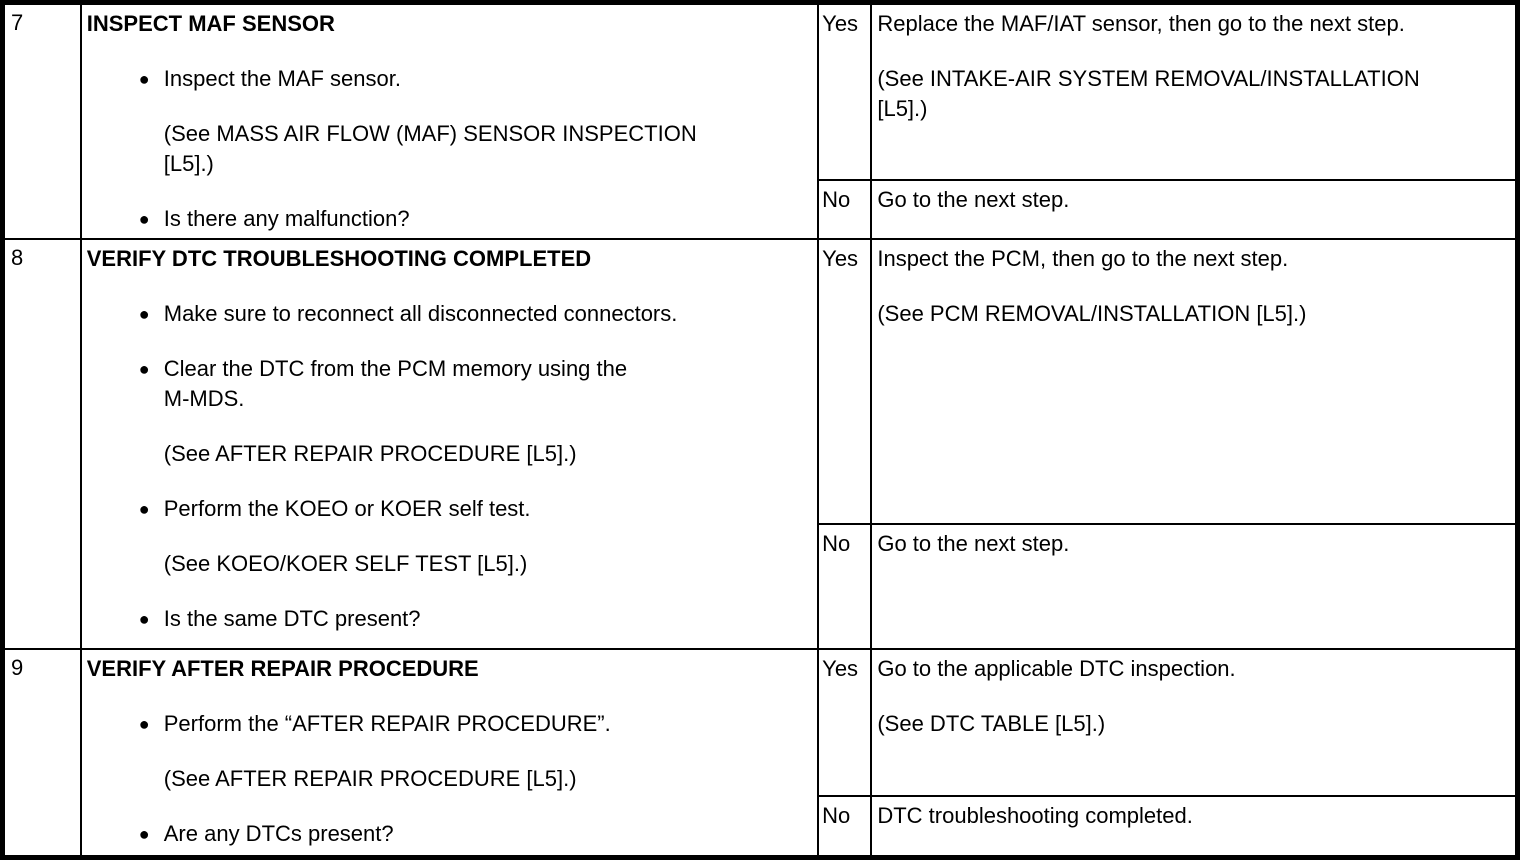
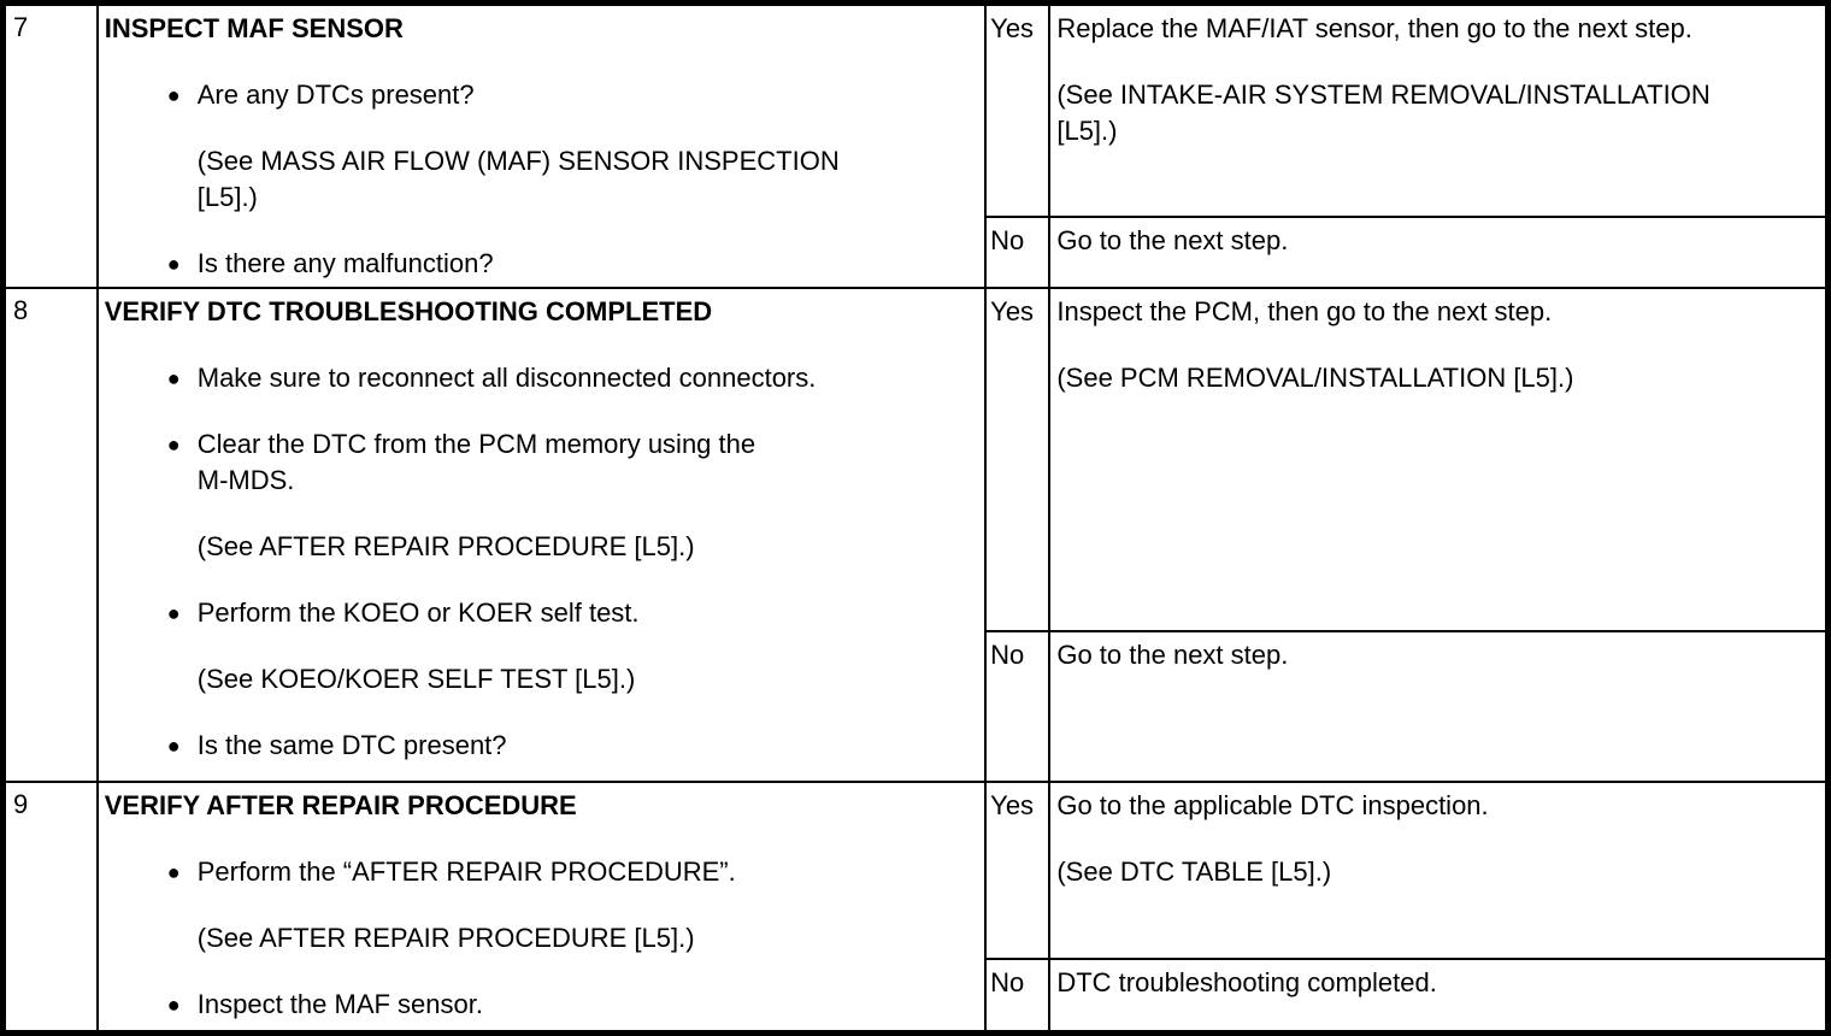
- 7	INSPECT MAF SENSOR ● Inspect the MAF sensor. (See MASS AIR FLOW (MAF) SENSOR INSPECTION [L5].) ● Is there any malfunction?	Yes	Replace the MAF/IAT sensor, then go to the next step. (See INTAKE-AIR SYSTEM REMOVAL/INSTALLATION [L5].)
+ 7	INSPECT MAF SENSOR ● Are any DTCs present? (See MASS AIR FLOW (MAF) SENSOR INSPECTION [L5].) ● Is there any malfunction?	Yes	Replace the MAF/IAT sensor, then go to the next step. (See INTAKE-AIR SYSTEM REMOVAL/INSTALLATION [L5].)
  No	Go to the next step.
  8	VERIFY DTC TROUBLESHOOTING COMPLETED ● Make sure to reconnect all disconnected connectors. ● Clear the DTC from the PCM memory using the M-MDS. (See AFTER REPAIR PROCEDURE [L5].) ● Perform the KOEO or KOER self test. (See KOEO/KOER SELF TEST [L5].) ● Is the same DTC present?	Yes	Inspect the PCM, then go to the next step. (See PCM REMOVAL/INSTALLATION [L5].)
  No	Go to the next step.
- 9	VERIFY AFTER REPAIR PROCEDURE ● Perform the “AFTER REPAIR PROCEDURE”. (See AFTER REPAIR PROCEDURE [L5].) ● Are any DTCs present?	Yes	Go to the applicable DTC inspection. (See DTC TABLE [L5].)
+ 9	VERIFY AFTER REPAIR PROCEDURE ● Perform the “AFTER REPAIR PROCEDURE”. (See AFTER REPAIR PROCEDURE [L5].) ● Inspect the MAF sensor.	Yes	Go to the applicable DTC inspection. (See DTC TABLE [L5].)
  No	DTC troubleshooting completed.
